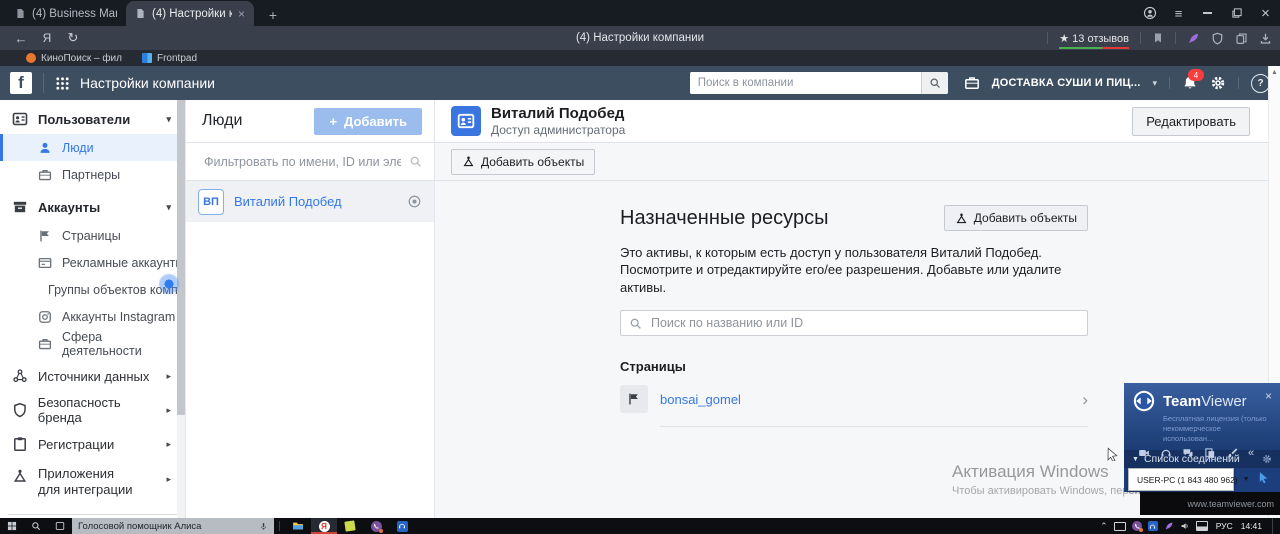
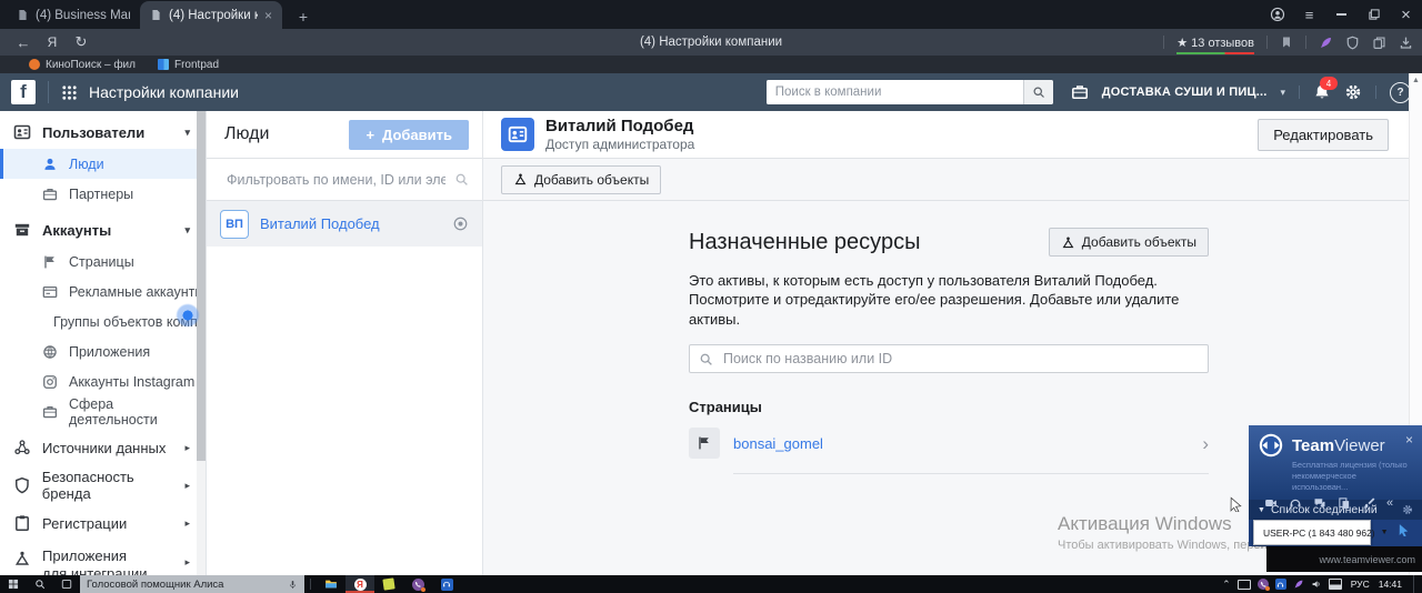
  (4) Business Ma
  ×
  +
  ≡
  ×
  ←
  Я
  ↻
  (4) Настройки компании
  ★ 13 отзывов
  КиноПоиск – фил
  Frontpad
  f
  Настройки компании
  Поиск в компании
  ДОСТАВКА СУШИ И ПИЦ...
  ▾
  4
  ?
  Пользователи
  ▾
  Люди
  Партнеры
  Аккаунты
  ▾
  Страницы
  Рекламные аккаунт
+ Приложения
  Аккаунты Instagram
  Сфера деятельности
  Источники данных
  ▸
  Безопасность бренда
  ▸
  Регистрации
  ▸
  Приложения для интеграции
  ▸
  Люди
  +
  Добавить
  Фильтровать по имени, ID или эле
  ВП
  Виталий Подобед
  Виталий Подобед
  Доступ администратора
  Редактировать
  Добавить объекты
  Назначенные ресурсы
  Добавить объекты
  Это активы, к которым есть доступ у пользователя Виталий Подобед. Посмотрите и отредактируйте его/ее разрешения. Добавьте или удалите активы.
  Поиск по названию или ID
  Страницы
  bonsai_gomel
  ›
  Активация Windows
  TeamViewer
  ×
  Бесплатная лицензия (только
  некоммерческое использован...
  «
  Список соединений
  USER-PC (1 843 480 962)
  www.teamviewer.com
  Голосовой помощник Алиса
  Я
  ⌃
  РУС
  14:41
